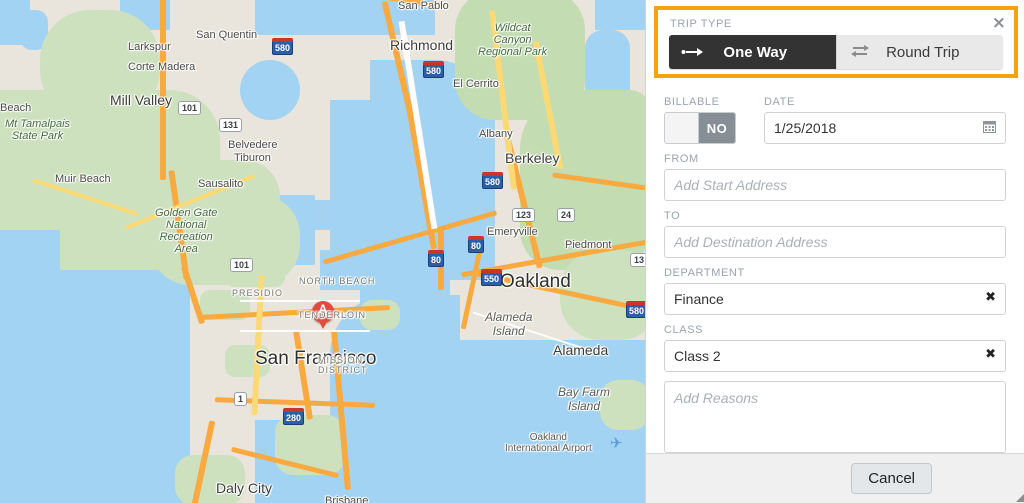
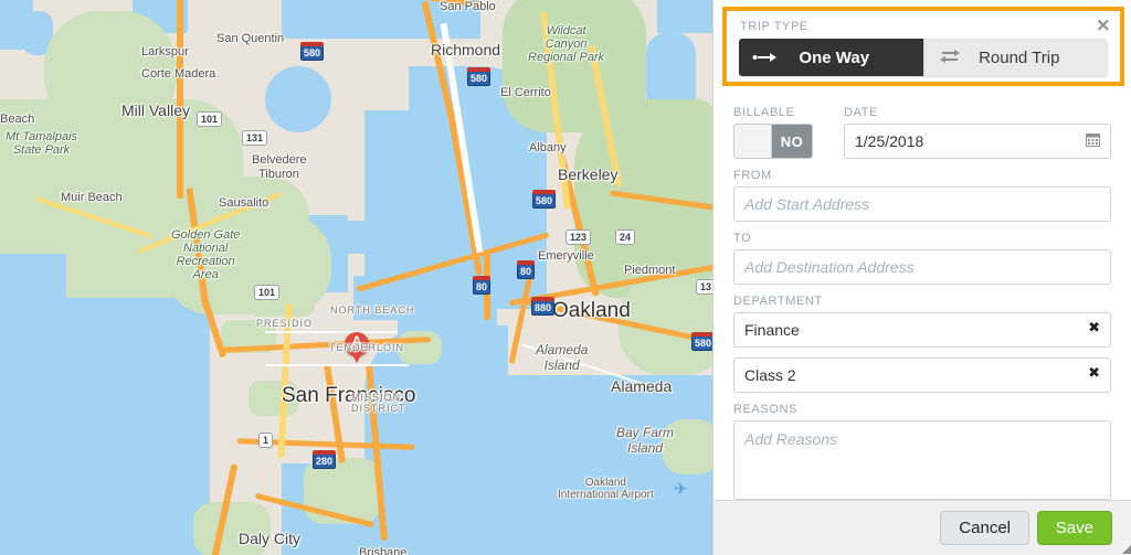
  A
  San Francisco
  Oakland
  Berkeley
  Richmond
  Mill Valley
  Alameda
  Daly City
  San Quentin
  Larkspur
  Corte Madera
  El Cerrito
  Albany
  Emeryville
  Piedmont
  Sausalito
  Muir Beach
  Belvedere
  Tiburon
  Beach
  Brisbane
  San Pablo
  Wildcat
  Canyon
  Regional Park
  Mt Tamalpais
  State Park
  Golden Gate
  National
  Recreation
  Area
  Alameda
  Island
  Bay Farm
  Island
  NORTH BEACH
  PRESIDIO
  TENDERLOIN
  MISSION
  DISTRICT
  Oakland
  International Airport
  ✈
  580
  580
  580
  580
  80
  80
- 550
+ 880
  280
  101
  101
  131
  123
  24
  13
  1
  TRIP TYPE
  ×
  One Way
  Round Trip
  BILLABLE
  NO
  DATE
  1/25/2018
  FROM
  Add Start Address
  TO
  Add Destination Address
  DEPARTMENT
  Finance
  ✖
- CLASS
  Class 2
  ✖
+ REASONS
  Add Reasons
  Cancel
+ Save
